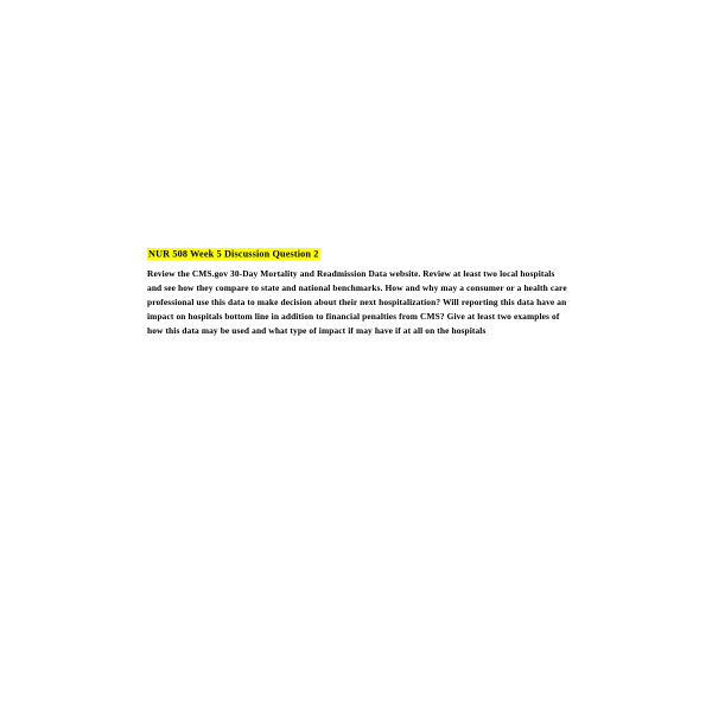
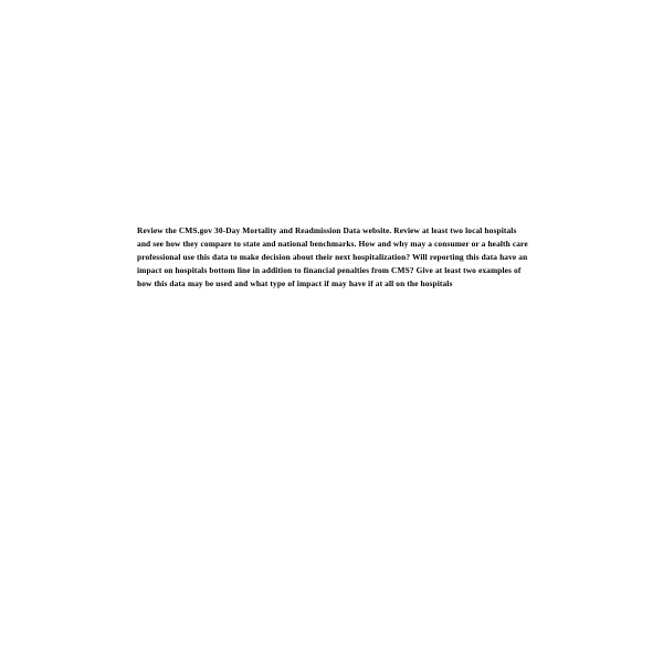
- NUR 508 Week 5 Discussion Question 2
  Review the CMS.gov 30-Day Mortality and Readmission Data website. Review at least two local hospitals and see how they compare to state and national benchmarks. How and why may a consumer or a health care professional use this data to make decision about their next hospitalization? Will reporting this data have an impact on hospitals bottom line in addition to financial penalties from CMS? Give at least two examples of how this data may be used and what type of impact if may have if at all on the hospitals
